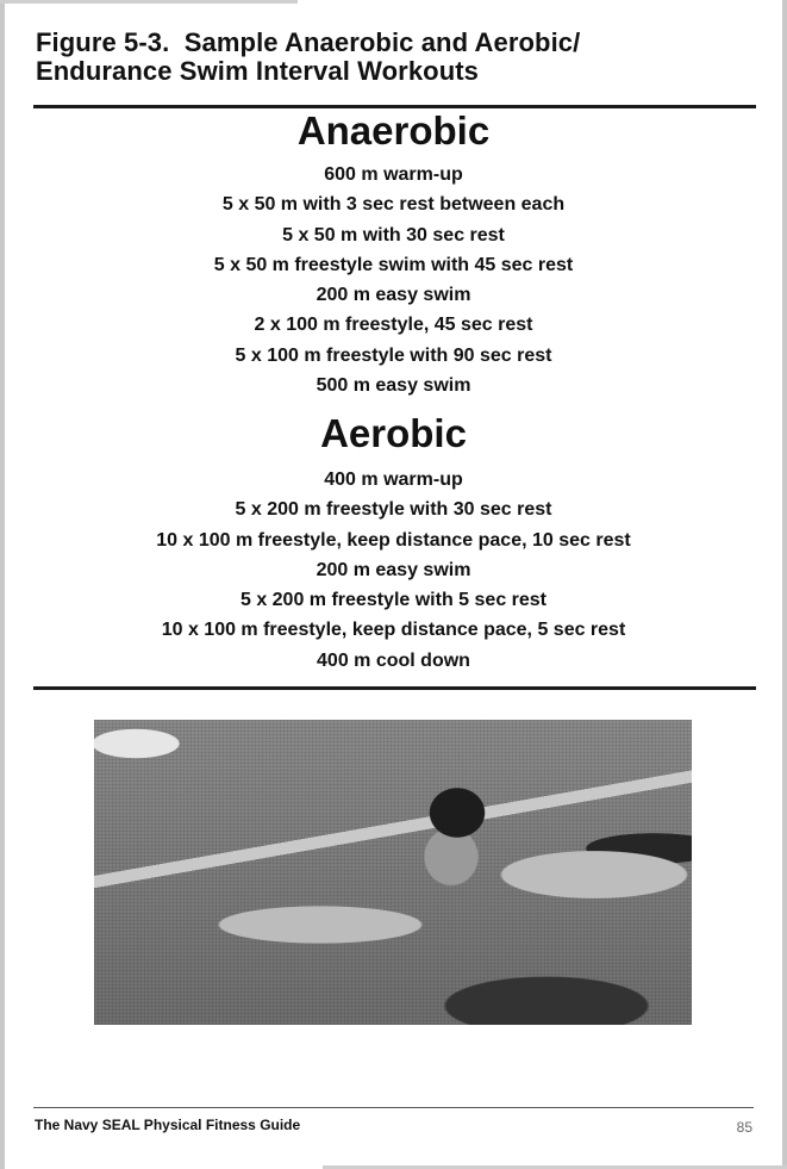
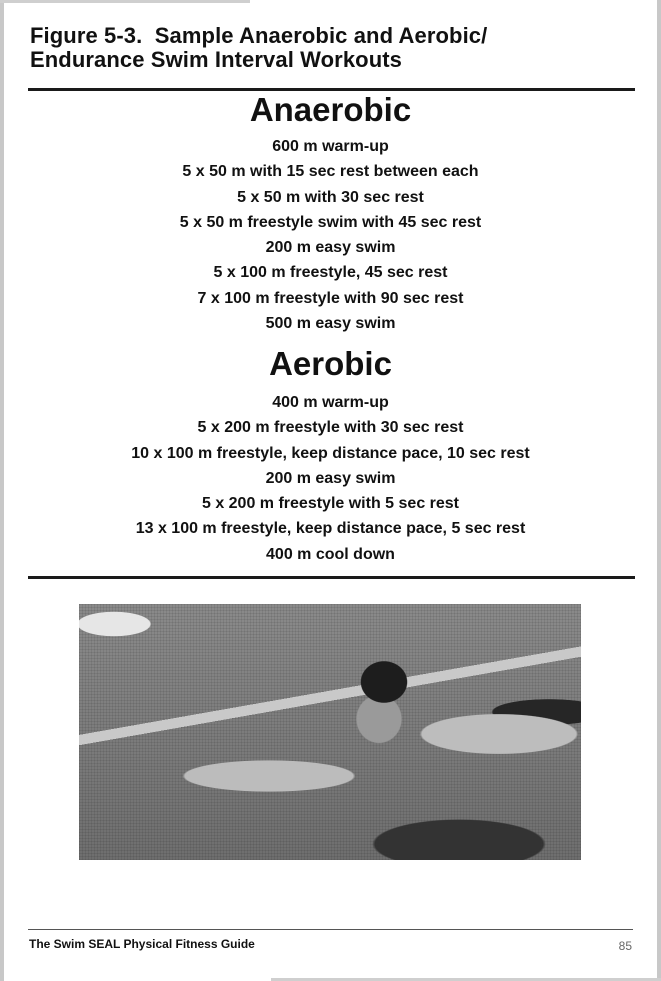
  Figure 5-3. Sample Anaerobic and Aerobic/
  Endurance Swim Interval Workouts
  Anaerobic
  600 m warm-up
- 5 x 50 m with 3 sec rest between each
+ 5 x 50 m with 15 sec rest between each
  5 x 50 m with 30 sec rest
  5 x 50 m freestyle swim with 45 sec rest
  200 m easy swim
- 2 x 100 m freestyle, 45 sec rest
+ 5 x 100 m freestyle, 45 sec rest
- 5 x 100 m freestyle with 90 sec rest
+ 7 x 100 m freestyle with 90 sec rest
  500 m easy swim
  Aerobic
  400 m warm-up
  5 x 200 m freestyle with 30 sec rest
  10 x 100 m freestyle, keep distance pace, 10 sec rest
  200 m easy swim
  5 x 200 m freestyle with 5 sec rest
- 10 x 100 m freestyle, keep distance pace, 5 sec rest
+ 13 x 100 m freestyle, keep distance pace, 5 sec rest
  400 m cool down
- The Navy SEAL Physical Fitness Guide
+ The Swim SEAL Physical Fitness Guide
  85
